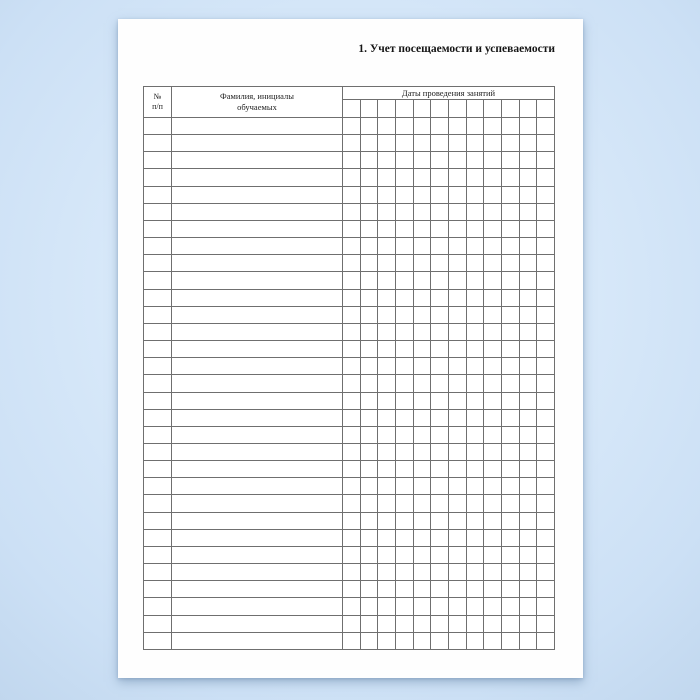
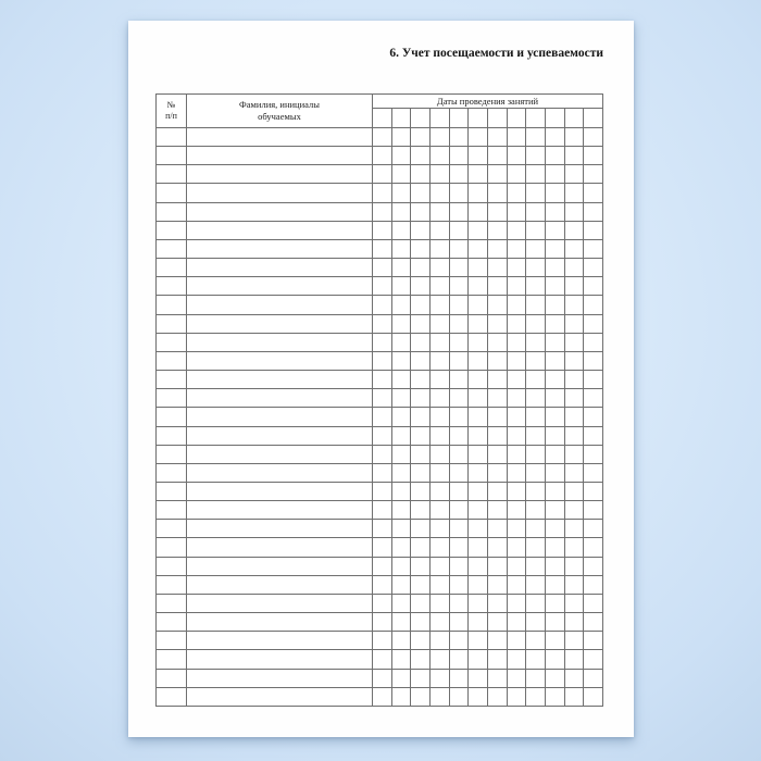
- 1. Учет посещаемости и успеваемости
+ 6. Учет посещаемости и успеваемости
  № п/п	Фамилия, инициалы обучаемых	Даты проведения занятий
